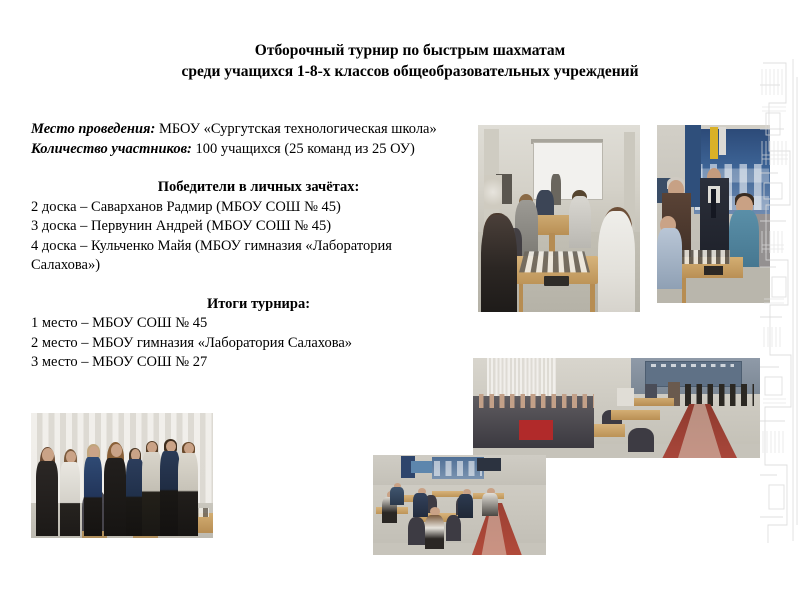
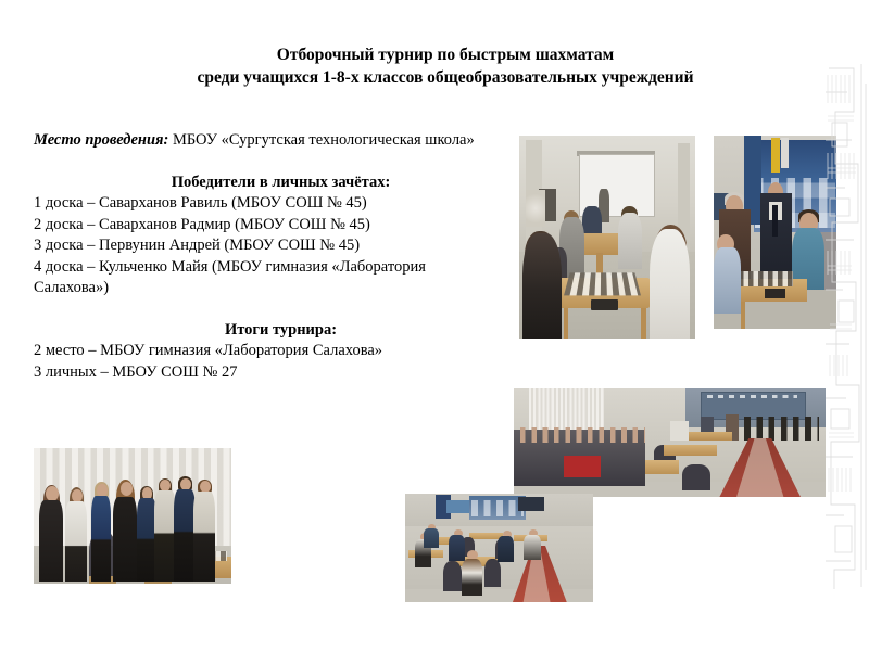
  Отборочный турнир по быстрым шахматам
  среди учащихся 1-8-х классов общеобразовательных учреждений
  Место проведения: МБОУ «Сургутская технологическая школа»
- Количество участников: 100 учащихся (25 команд из 25 ОУ)
  Победители в личных зачётах:
+ 1 доска – Саварханов Равиль (МБОУ СОШ № 45)
  2 доска – Саварханов Радмир (МБОУ СОШ № 45)
  3 доска – Первунин Андрей (МБОУ СОШ № 45)
  4 доска – Кульченко Майя (МБОУ гимназия «Лаборатория
  Салахова»)
  Итоги турнира:
- 1 место – МБОУ СОШ № 45
  2 место – МБОУ гимназия «Лаборатория Салахова»
- 3 место – МБОУ СОШ № 27
+ 3 личных – МБОУ СОШ № 27
